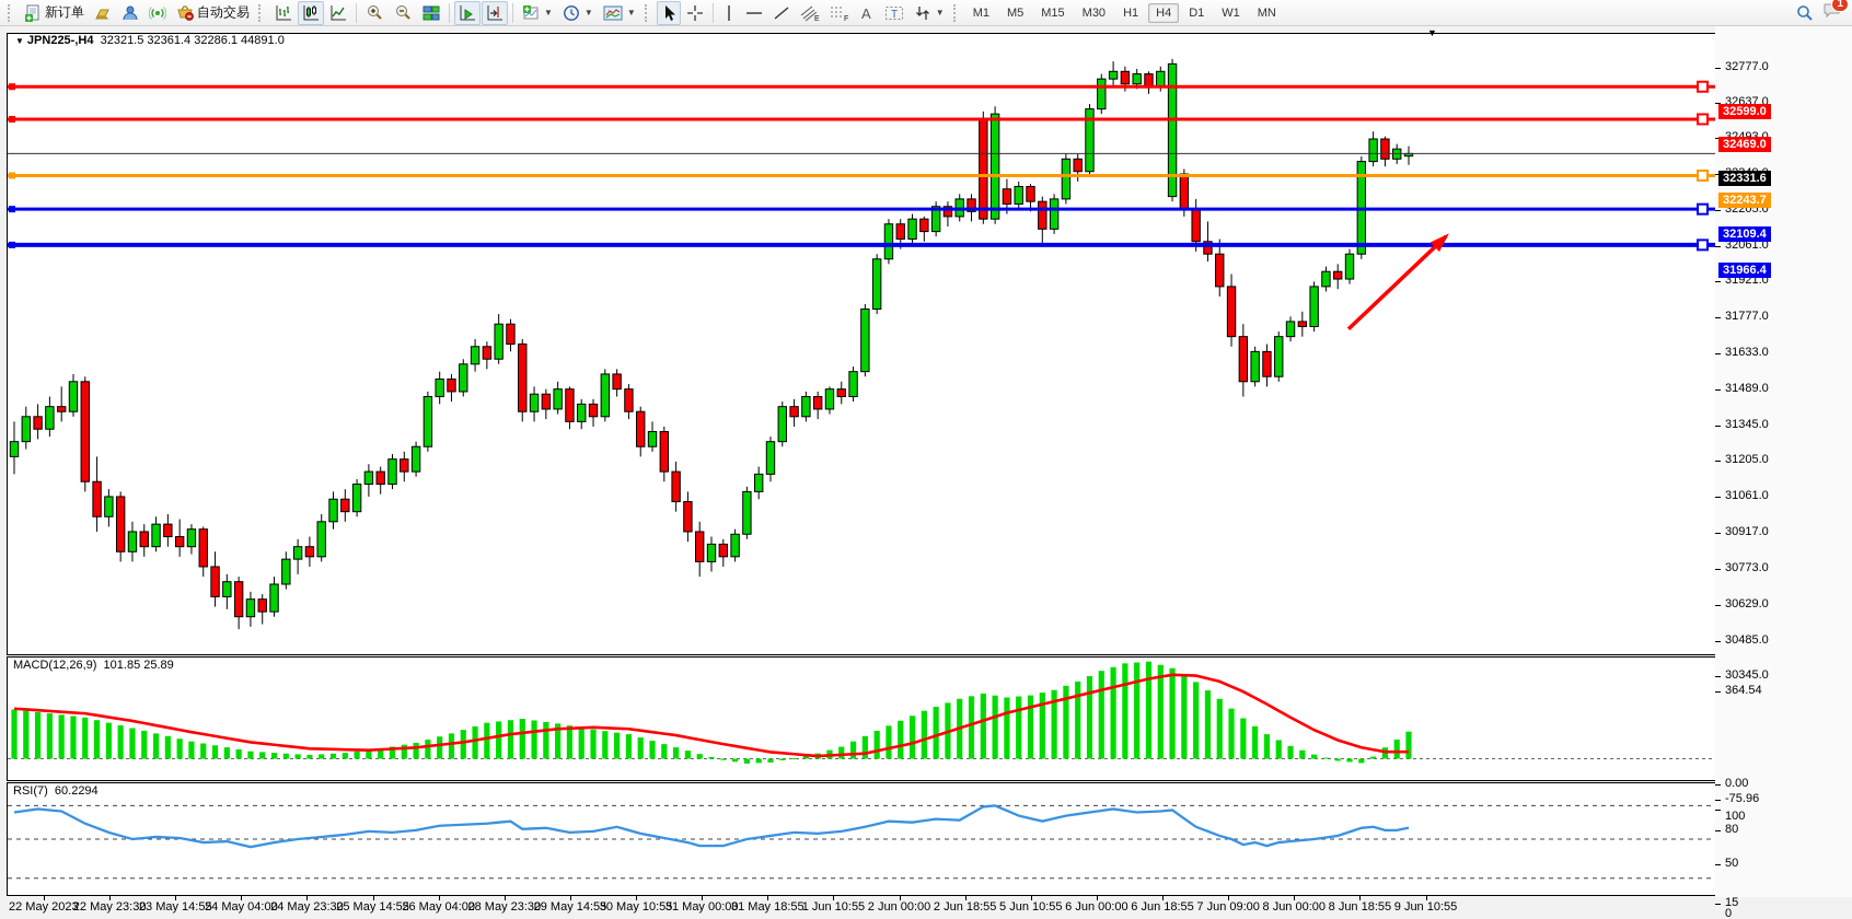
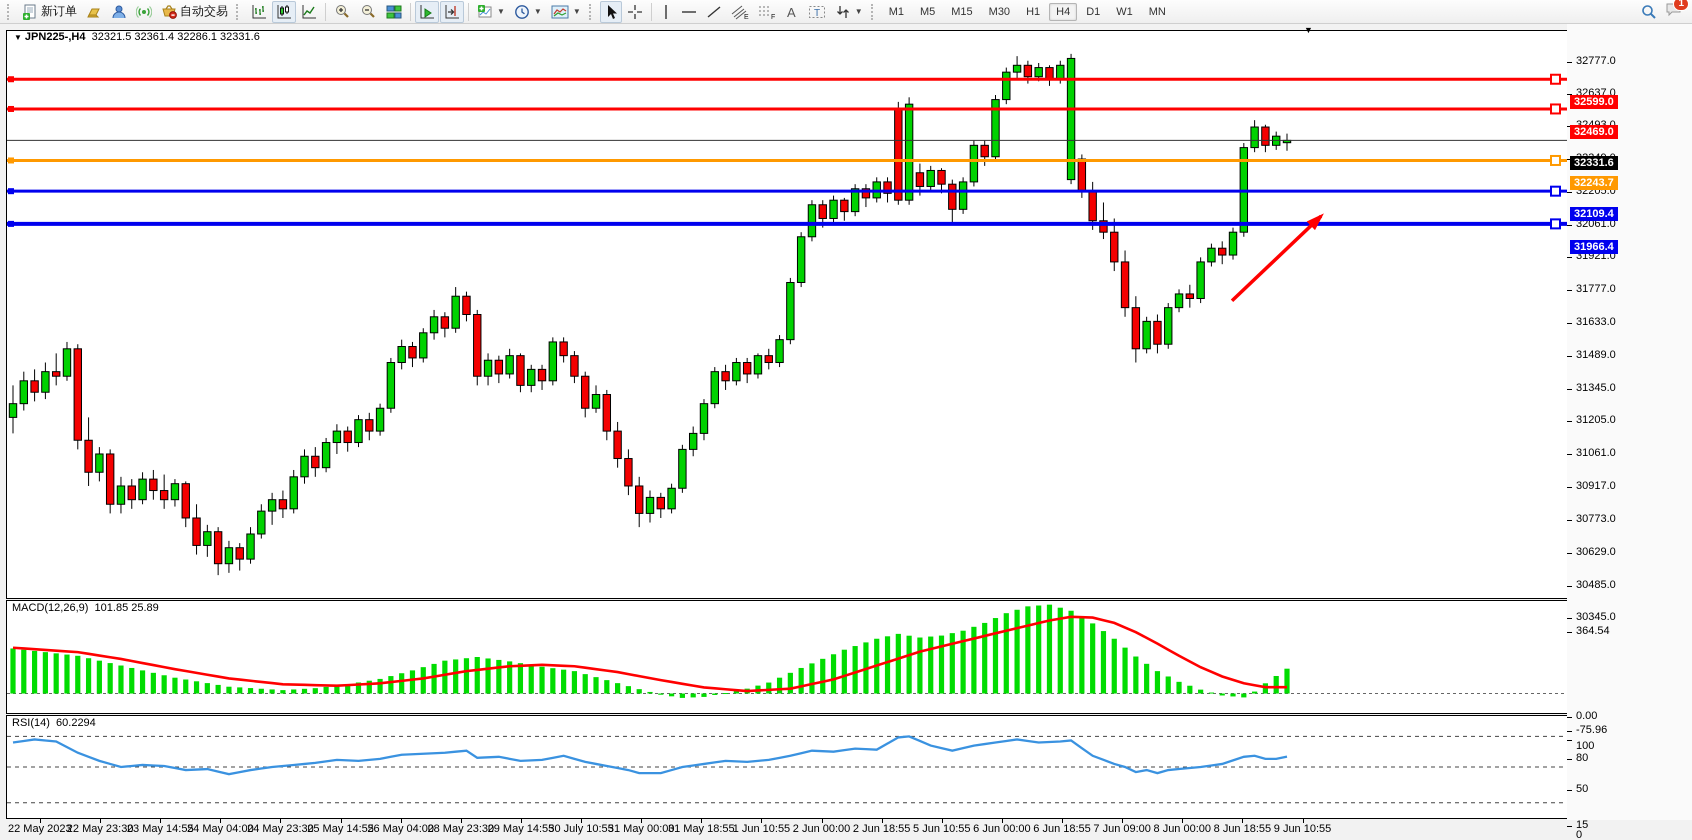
  新订单
  自动交易
  ▼
  ▼
  ▼
  A
  T
  ▼
  M1
  M5
  M15
  M30
  H1
  H4
  D1
  W1
  MN
  1
- ▼ JPN225-,H4 32321.5 32361.4 32286.1 44891.0
+ ▼ JPN225-,H4 32321.5 32361.4 32286.1 32331.6
  ▼
  MACD(12,26,9) 101.85 25.89
- RSI(7) 60.2294
+ RSI(14) 60.2294
  32599.0
  32469.0
  32243.7
  32109.4
  31966.4
  32331.6
  32777.0
  32637.0
  32205.0
  32061.0
  31921.0
  31777.0
  31633.0
  31489.0
  31345.0
  31205.0
  31061.0
  30917.0
  30773.0
  30629.0
  30485.0
  30345.0
  364.54
  0.00
  -75.96
  100
  80
  50
  15
  0
  22 May 2023
  22 May 23:30
  23 May 14:55
  24 May 04:00
  24 May 23:30
  25 May 14:55
  26 May 04:00
  28 May 23:30
  29 May 14:55
- 30 May 10:55
+ 30 July 10:55
  31 May 00:00
  31 May 18:55
  1 Jun 10:55
  2 Jun 00:00
  2 Jun 18:55
  5 Jun 10:55
  6 Jun 00:00
  6 Jun 18:55
  7 Jun 09:00
  8 Jun 00:00
  8 Jun 18:55
  9 Jun 10:55
